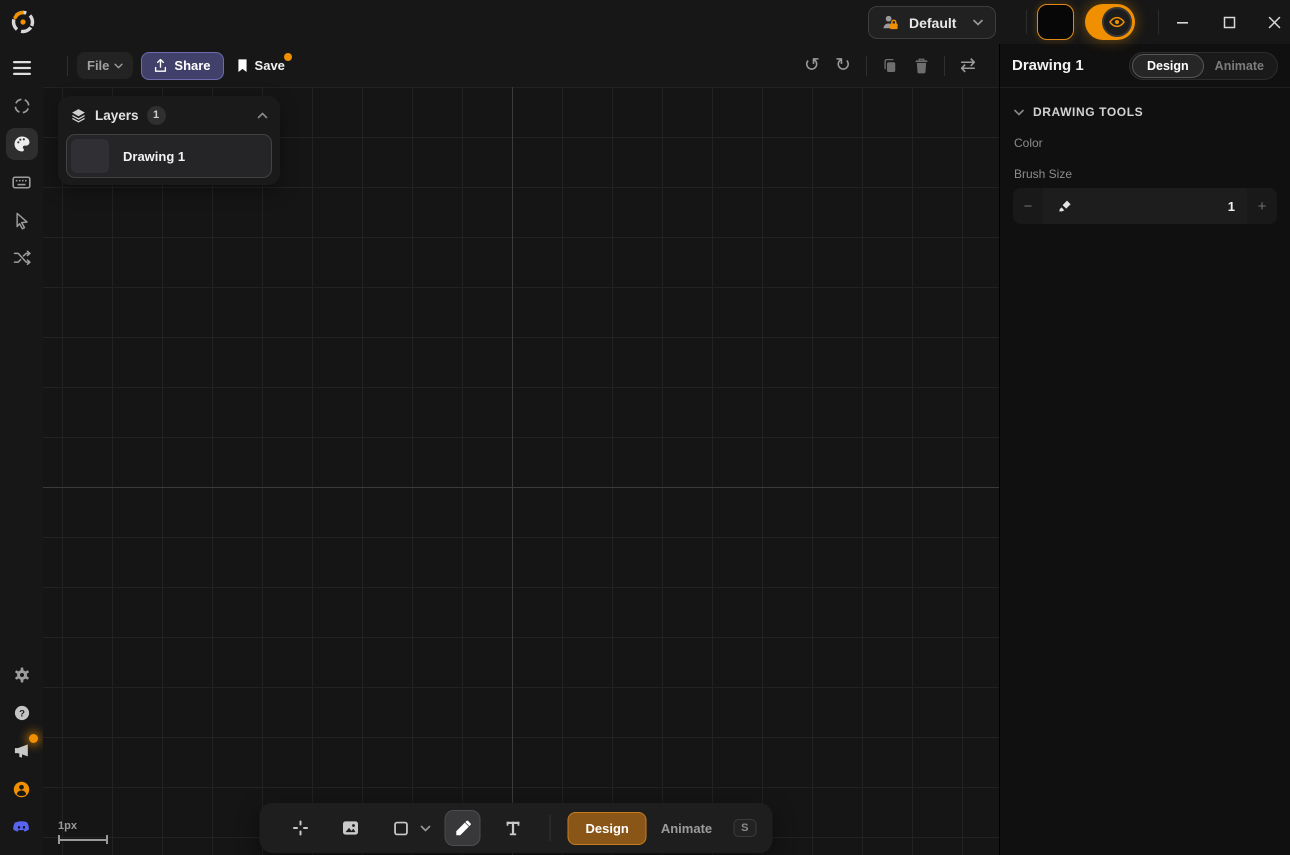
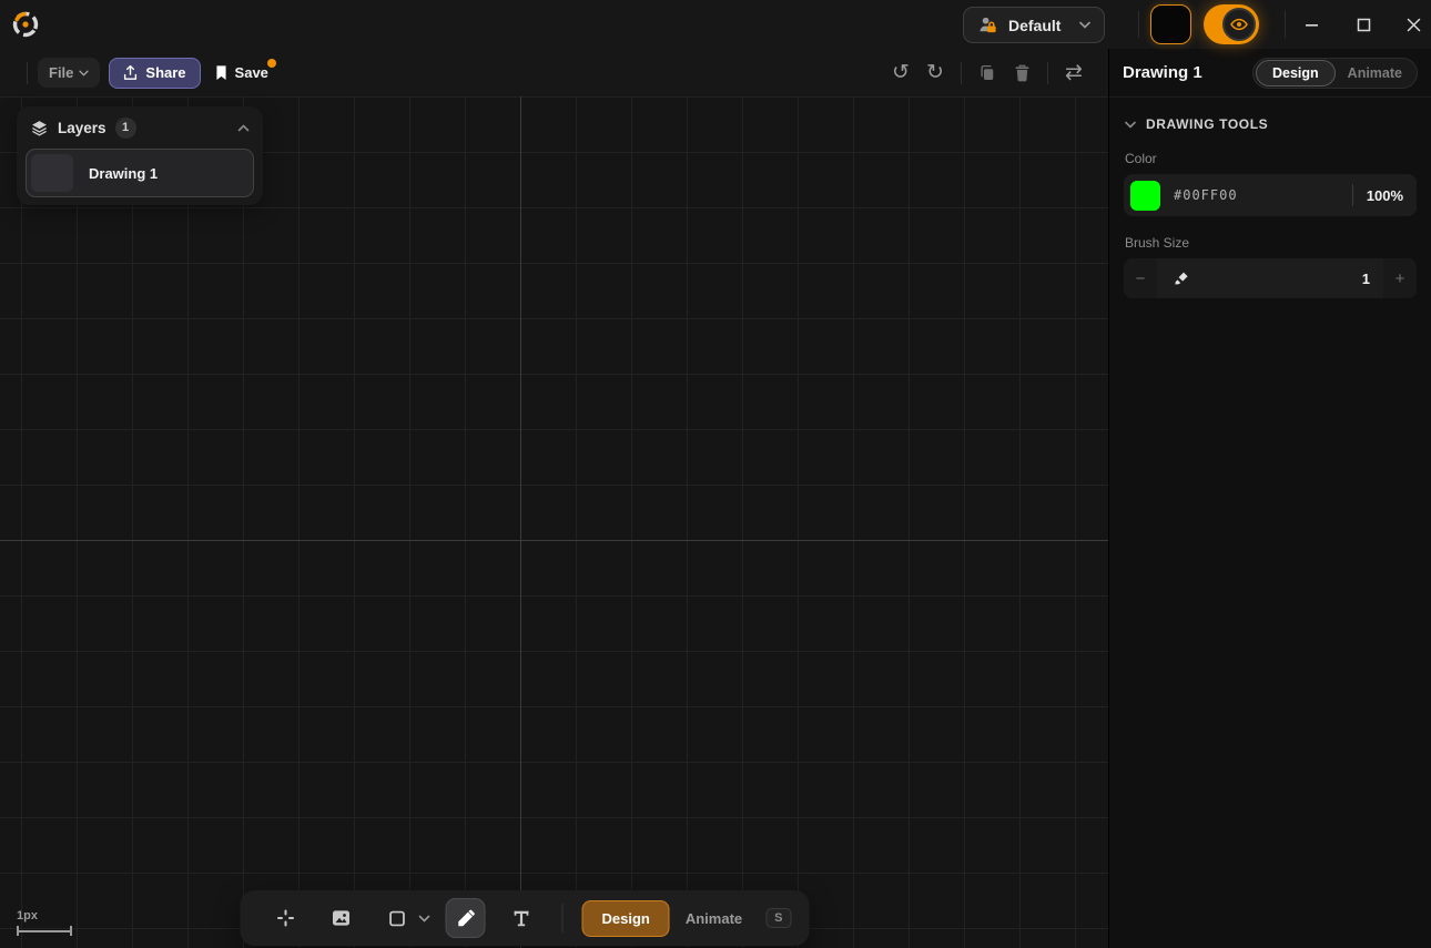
  Default
- ?
  File
  Share
  Save
  ↺
  ↻
  ⇄
  Layers
  1
  Drawing 1
  1px
  Design
  Animate
  S
  Drawing 1
  Design
  Animate
  DRAWING TOOLS
  Color
+ #00FF00
+ 100%
  Brush Size
  −
  1
  +
